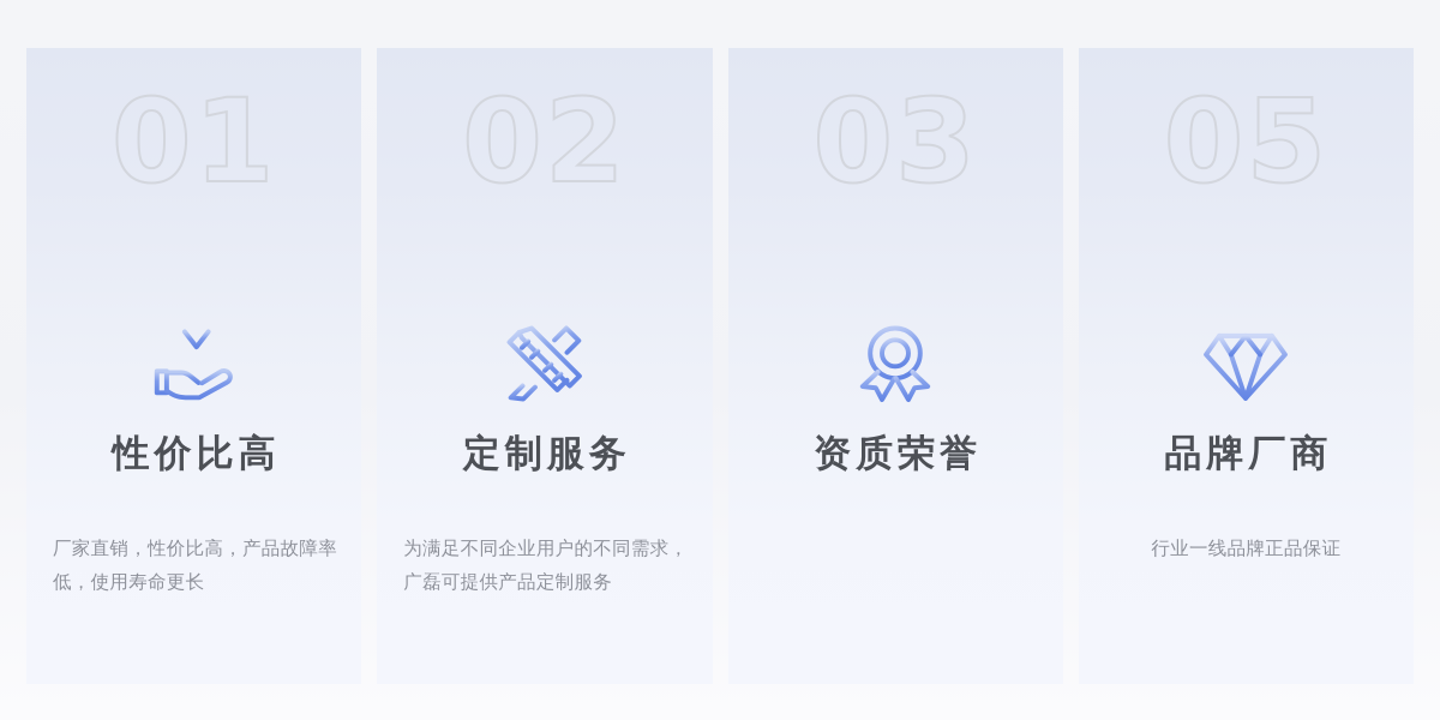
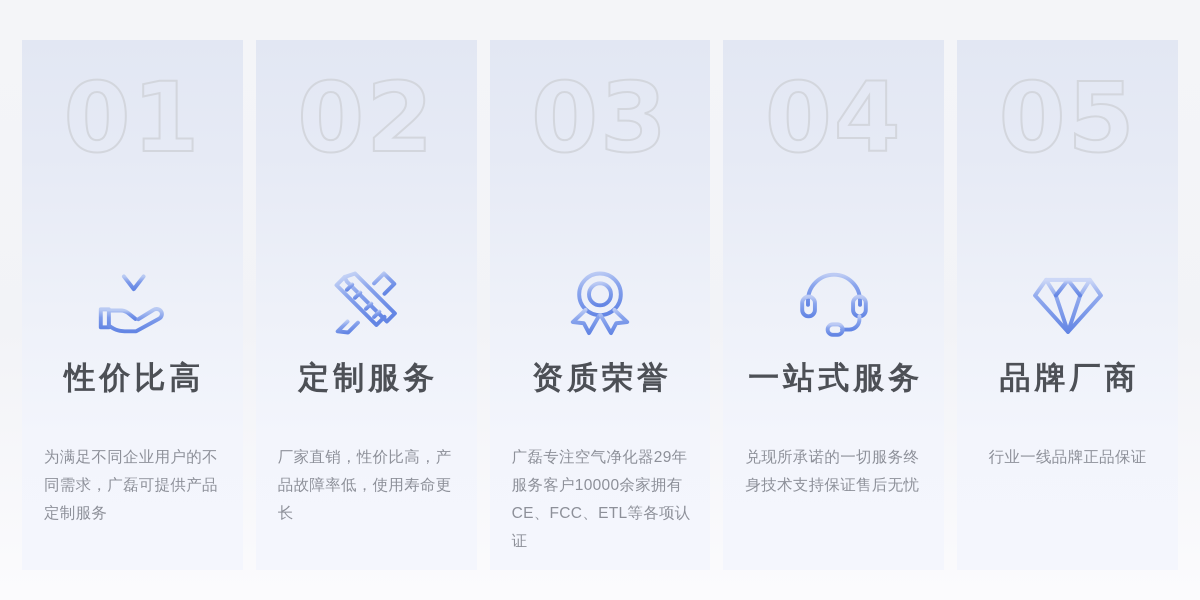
  01
  性价比高
- 厂家直销，性价比高，产品故障率低，使用寿命更长
+ 为满足不同企业用户的不同需求，广磊可提供产品定制服务
  02
  定制服务
- 为满足不同企业用户的不同需求，广磊可提供产品定制服务
+ 厂家直销，性价比高，产品故障率低，使用寿命更长
  03
  资质荣誉
+ 广磊专注空气净化器29年服务客户10000余家拥有CE、FCC、ETL等各项认证
+ 04
+ 一站式服务
+ 兑现所承诺的一切服务终身技术支持保证售后无忧
  05
  品牌厂商
  行业一线品牌正品保证
